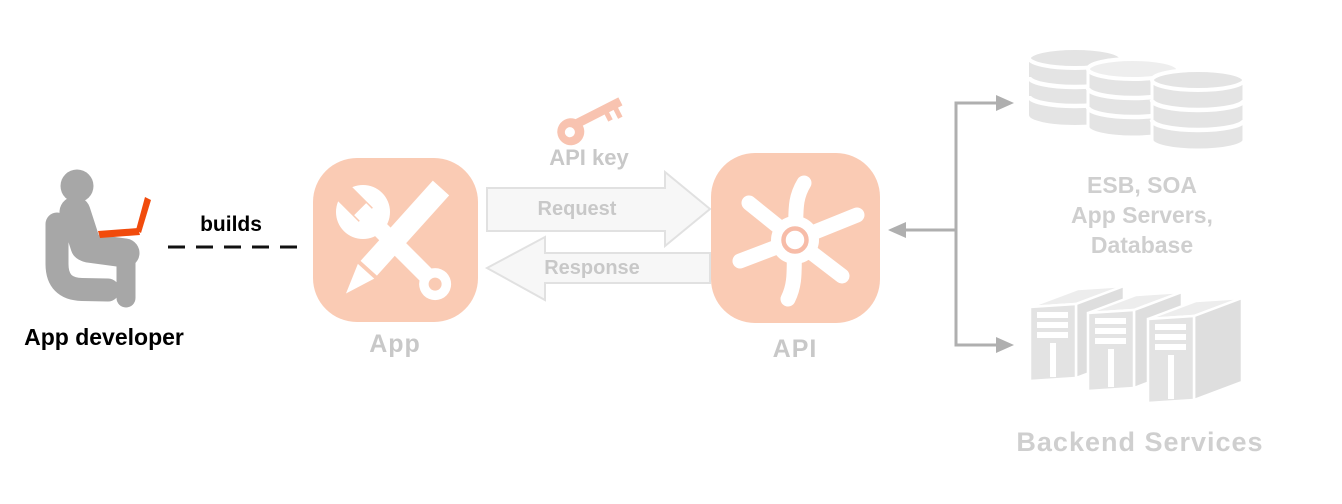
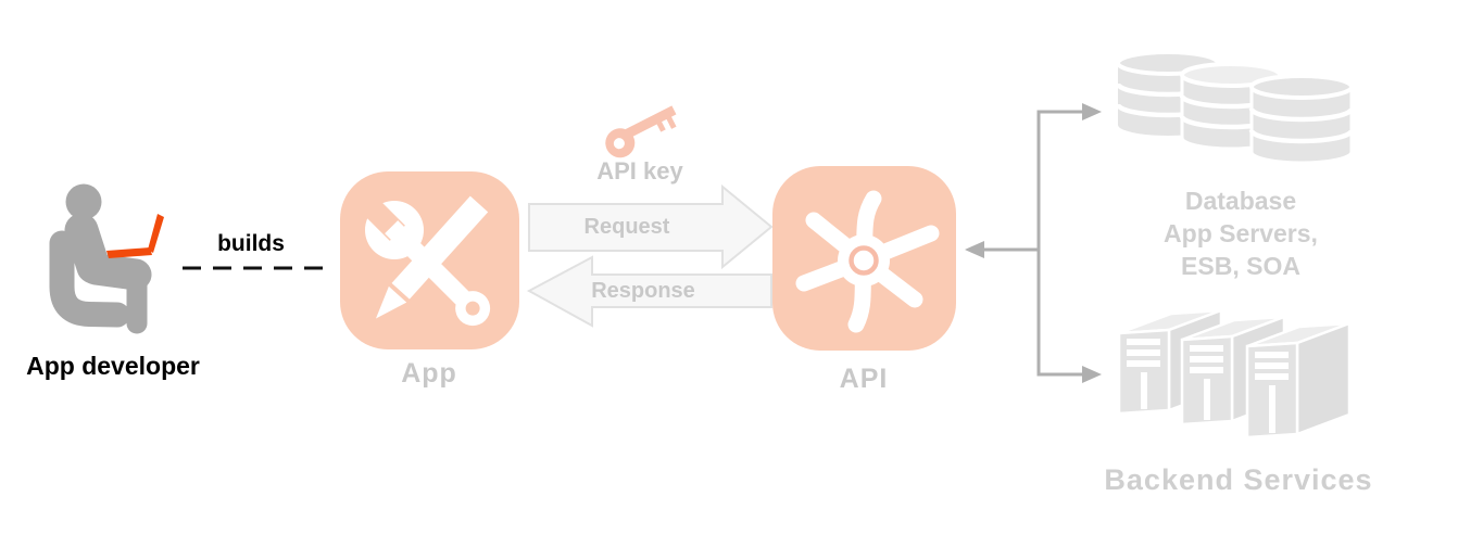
  App developer
  builds
  App
  API key
  Request
  Response
  API
- ESB, SOA
+ Database
  App Servers,
- Database
+ ESB, SOA
  Backend Services
